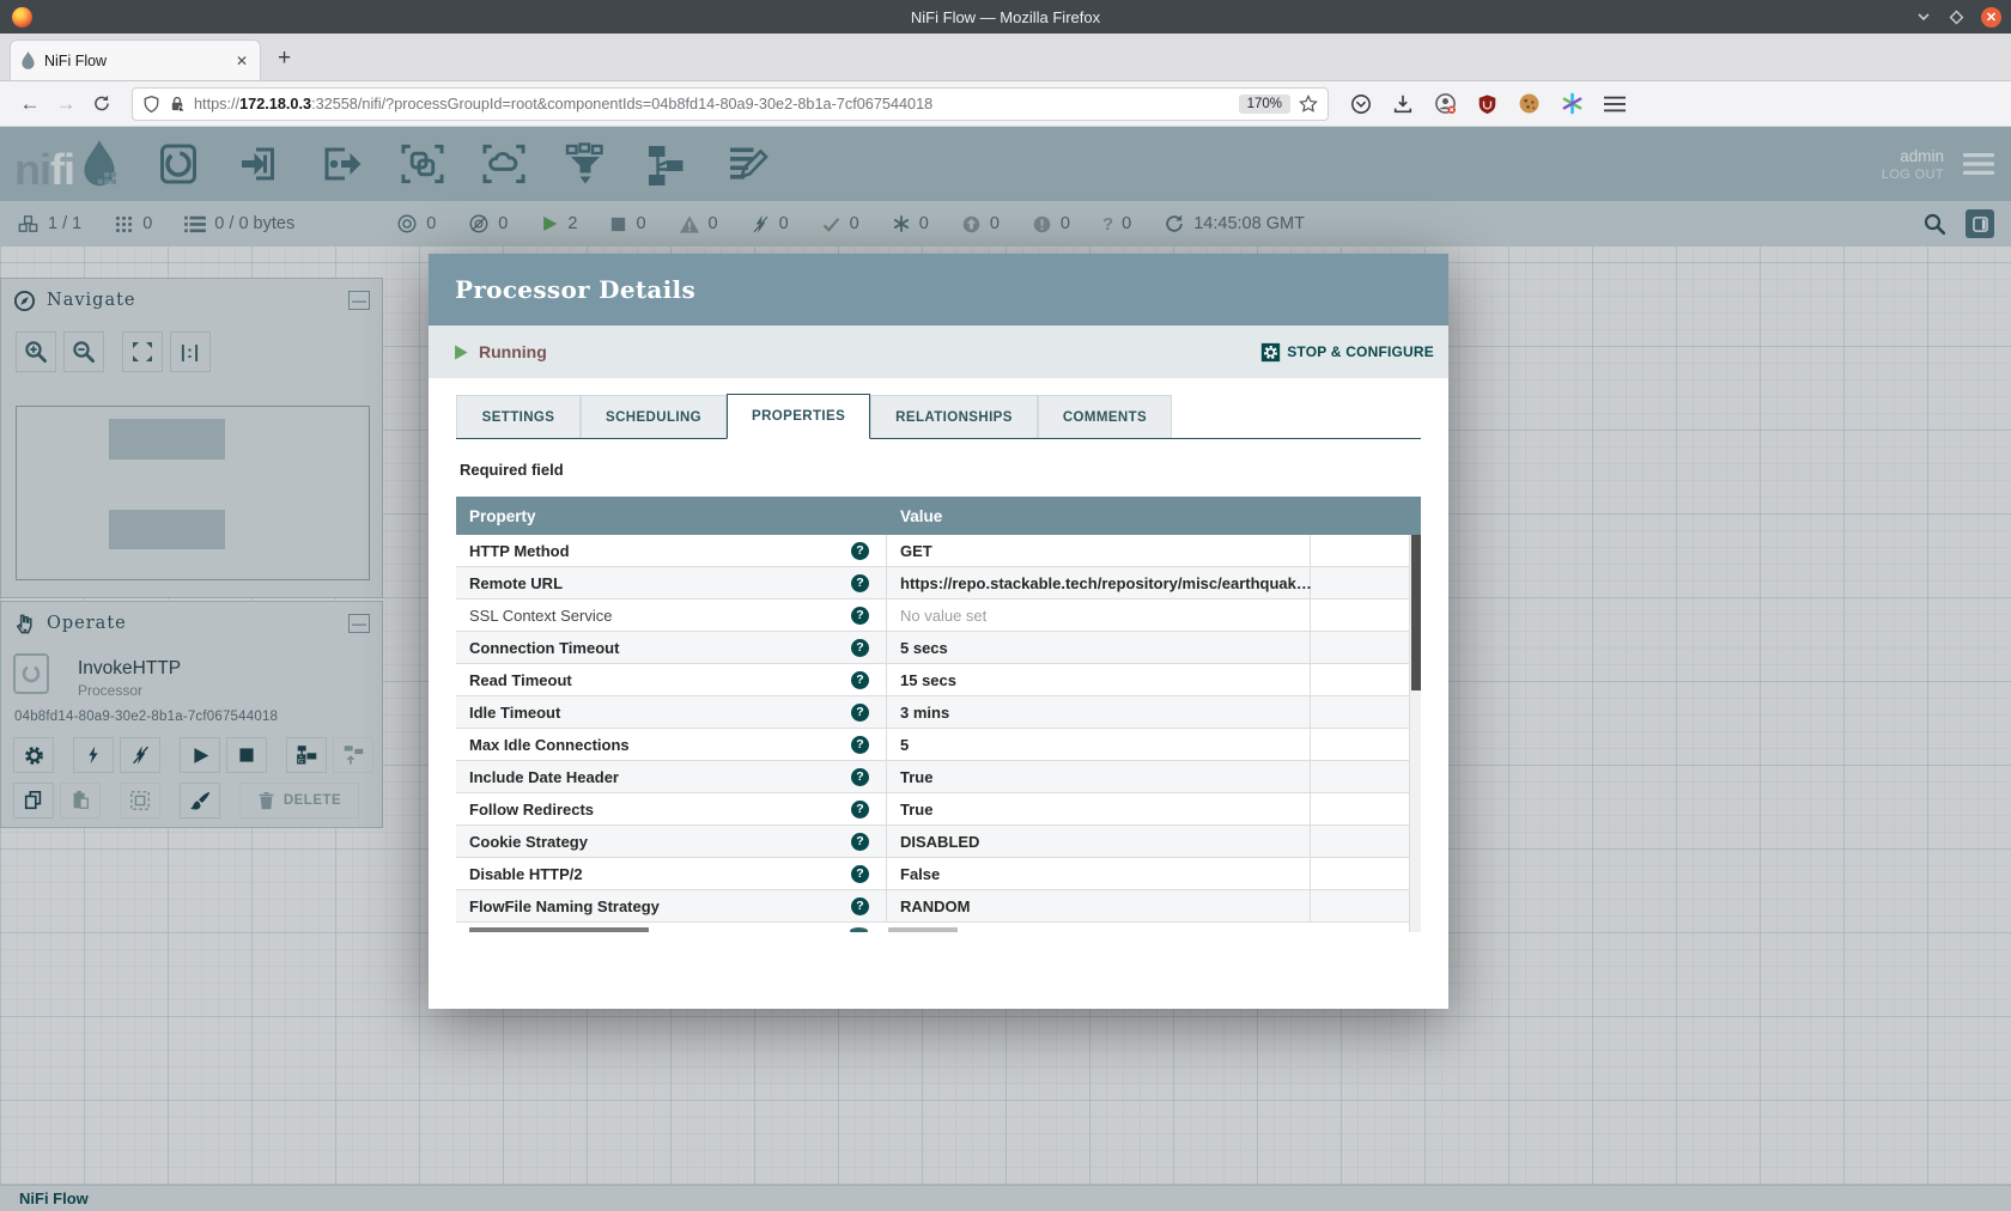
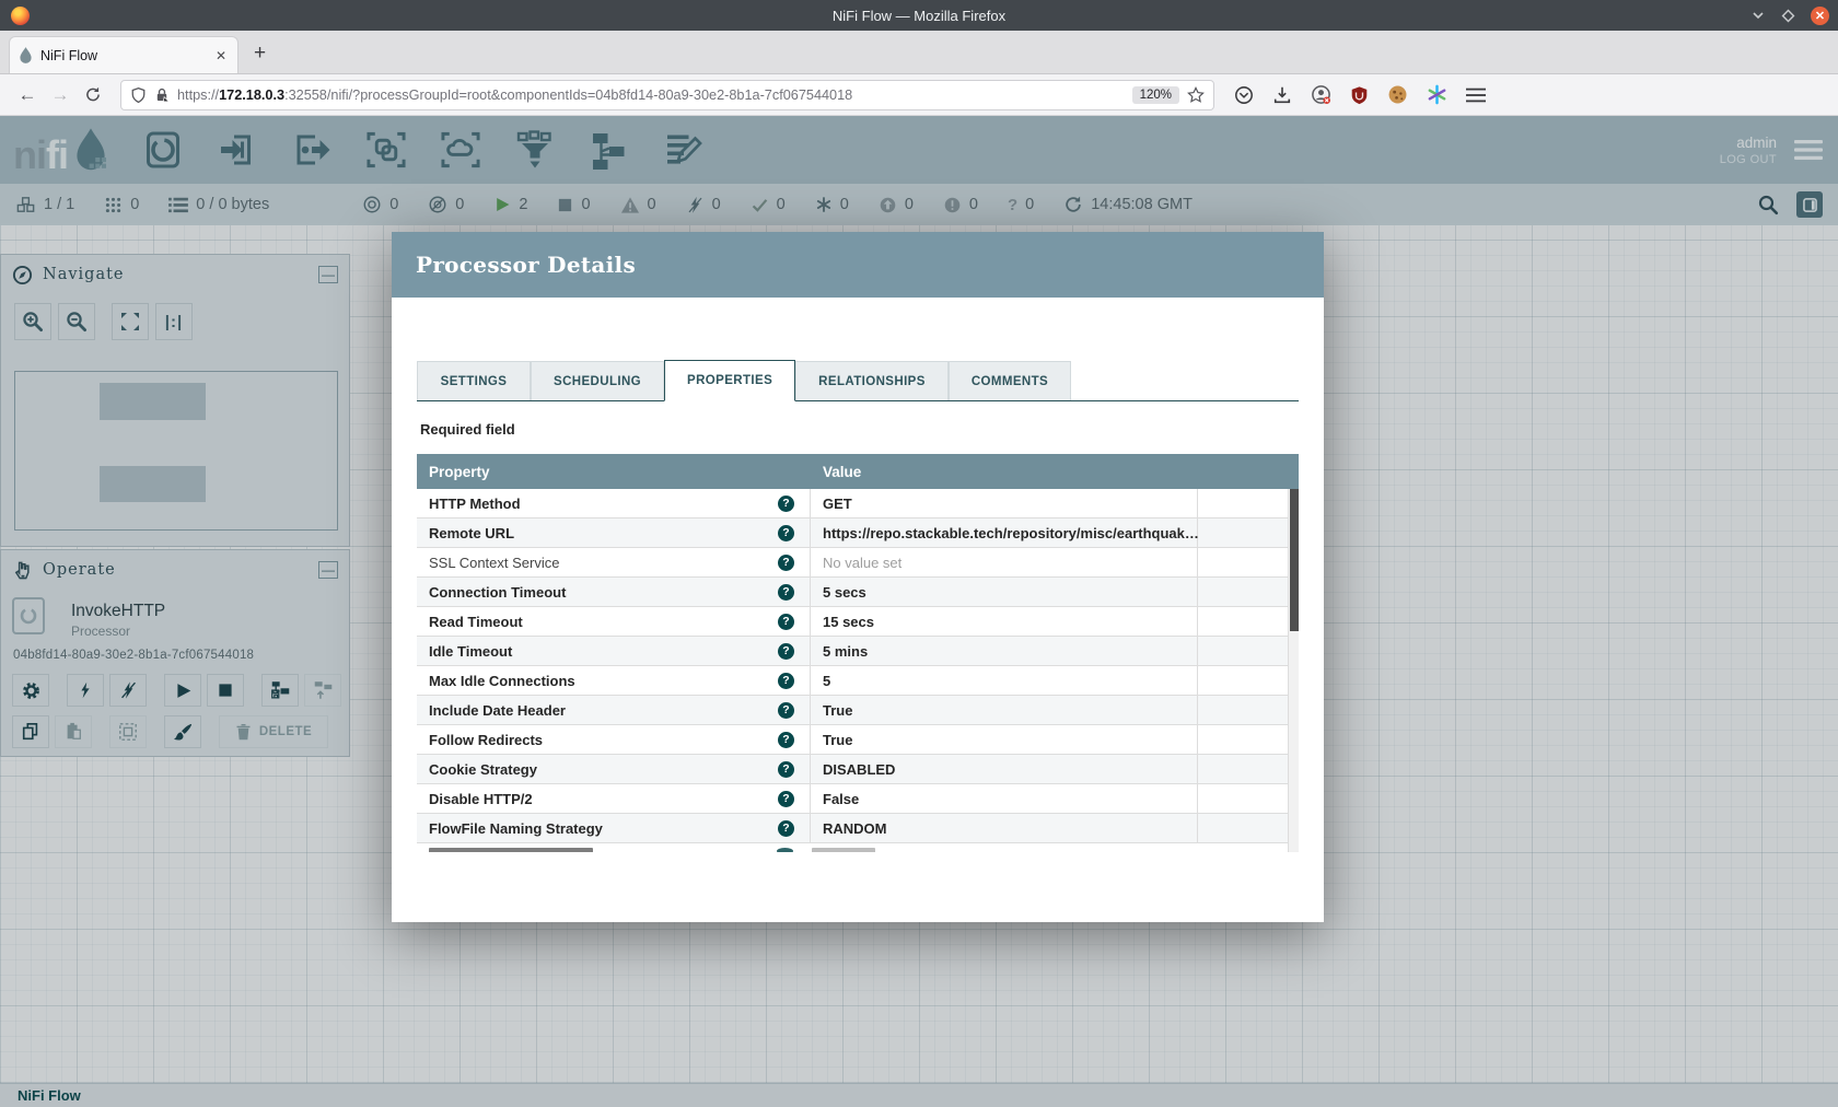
  NiFi Flow — Mozilla Firefox
  ✕
  NiFi Flow
  ✕
  +
  ←
  →
  https://172.18.0.3:32558/nifi/?processGroupId=root&componentIds=04b8fd14-80a9-30e2-8b1a-7cf067544018
- 170%
+ 120%
  ni
  fi
  admin
  LOG OUT
  1 / 1
  0
  0 / 0 bytes
  0
  0
  2
  0
  0
  0
  0
  0
  0
  0
  ?
  0
  14:45:08 GMT
  Navigate
  —
  |:|
  Operate
  —
  InvokeHTTP
  Processor
  04b8fd14-80a9-30e2-8b1a-7cf067544018
  DELETE
  NiFi Flow
  Processor Details
- Running
- STOP & CONFIGURE
  SETTINGS
  SCHEDULING
  PROPERTIES
  RELATIONSHIPS
  COMMENTS
  Required field
  Property
  Value
  HTTP Method
  ?
  GET
  Remote URL
  ?
  https://repo.stackable.tech/repository/misc/earthquak…
  SSL Context Service
  ?
  No value set
  Connection Timeout
  ?
  5 secs
  Read Timeout
  ?
  15 secs
  Idle Timeout
  ?
- 3 mins
+ 5 mins
  Max Idle Connections
  ?
  5
  Include Date Header
  ?
  True
  Follow Redirects
  ?
  True
  Cookie Strategy
  ?
  DISABLED
  Disable HTTP/2
  ?
  False
  FlowFile Naming Strategy
  ?
  RANDOM
